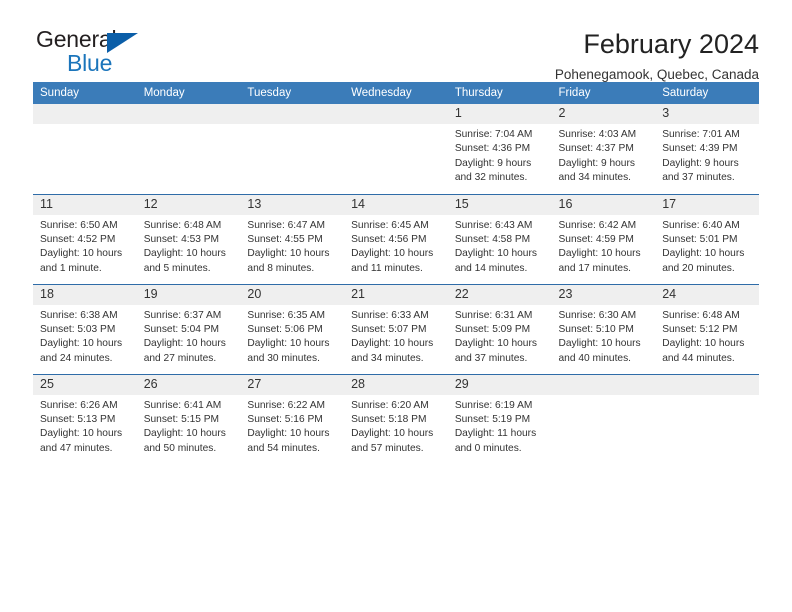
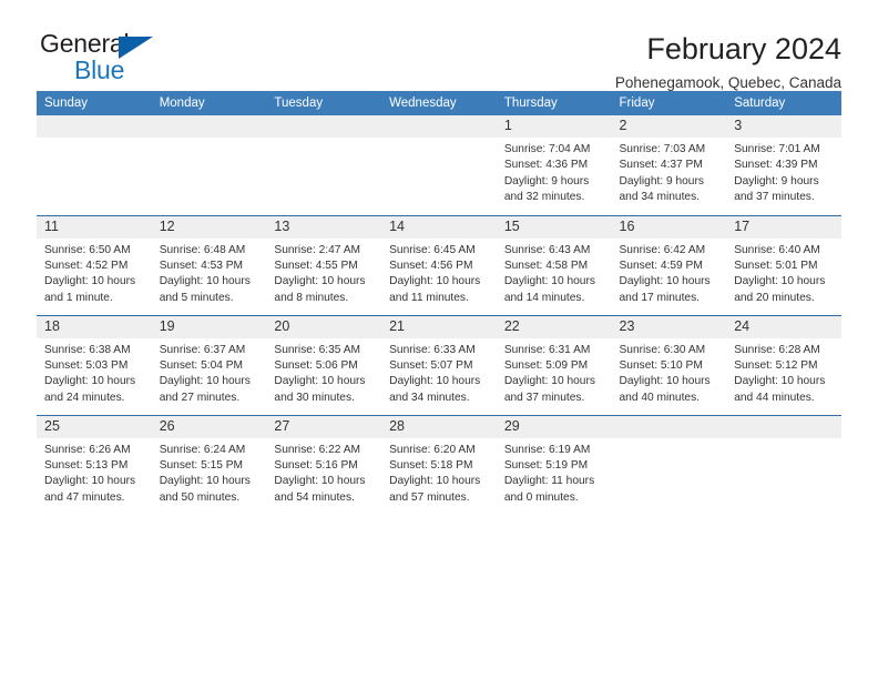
  General
  Blue
  February 2024
  Pohenegamook, Quebec, Canada
  Sunday	Monday	Tuesday	Wednesday	Thursday	Friday	Saturday
- 				1Sunrise: 7:04 AMSunset: 4:36 PMDaylight: 9 hoursand 32 minutes.	2Sunrise: 4:03 AMSunset: 4:37 PMDaylight: 9 hoursand 34 minutes.	3Sunrise: 7:01 AMSunset: 4:39 PMDaylight: 9 hoursand 37 minutes.
+ 				1Sunrise: 7:04 AMSunset: 4:36 PMDaylight: 9 hoursand 32 minutes.	2Sunrise: 7:03 AMSunset: 4:37 PMDaylight: 9 hoursand 34 minutes.	3Sunrise: 7:01 AMSunset: 4:39 PMDaylight: 9 hoursand 37 minutes.
- 11Sunrise: 6:50 AMSunset: 4:52 PMDaylight: 10 hoursand 1 minute.	12Sunrise: 6:48 AMSunset: 4:53 PMDaylight: 10 hoursand 5 minutes.	13Sunrise: 6:47 AMSunset: 4:55 PMDaylight: 10 hoursand 8 minutes.	14Sunrise: 6:45 AMSunset: 4:56 PMDaylight: 10 hoursand 11 minutes.	15Sunrise: 6:43 AMSunset: 4:58 PMDaylight: 10 hoursand 14 minutes.	16Sunrise: 6:42 AMSunset: 4:59 PMDaylight: 10 hoursand 17 minutes.	17Sunrise: 6:40 AMSunset: 5:01 PMDaylight: 10 hoursand 20 minutes.
+ 11Sunrise: 6:50 AMSunset: 4:52 PMDaylight: 10 hoursand 1 minute.	12Sunrise: 6:48 AMSunset: 4:53 PMDaylight: 10 hoursand 5 minutes.	13Sunrise: 2:47 AMSunset: 4:55 PMDaylight: 10 hoursand 8 minutes.	14Sunrise: 6:45 AMSunset: 4:56 PMDaylight: 10 hoursand 11 minutes.	15Sunrise: 6:43 AMSunset: 4:58 PMDaylight: 10 hoursand 14 minutes.	16Sunrise: 6:42 AMSunset: 4:59 PMDaylight: 10 hoursand 17 minutes.	17Sunrise: 6:40 AMSunset: 5:01 PMDaylight: 10 hoursand 20 minutes.
- 18Sunrise: 6:38 AMSunset: 5:03 PMDaylight: 10 hoursand 24 minutes.	19Sunrise: 6:37 AMSunset: 5:04 PMDaylight: 10 hoursand 27 minutes.	20Sunrise: 6:35 AMSunset: 5:06 PMDaylight: 10 hoursand 30 minutes.	21Sunrise: 6:33 AMSunset: 5:07 PMDaylight: 10 hoursand 34 minutes.	22Sunrise: 6:31 AMSunset: 5:09 PMDaylight: 10 hoursand 37 minutes.	23Sunrise: 6:30 AMSunset: 5:10 PMDaylight: 10 hoursand 40 minutes.	24Sunrise: 6:48 AMSunset: 5:12 PMDaylight: 10 hoursand 44 minutes.
+ 18Sunrise: 6:38 AMSunset: 5:03 PMDaylight: 10 hoursand 24 minutes.	19Sunrise: 6:37 AMSunset: 5:04 PMDaylight: 10 hoursand 27 minutes.	20Sunrise: 6:35 AMSunset: 5:06 PMDaylight: 10 hoursand 30 minutes.	21Sunrise: 6:33 AMSunset: 5:07 PMDaylight: 10 hoursand 34 minutes.	22Sunrise: 6:31 AMSunset: 5:09 PMDaylight: 10 hoursand 37 minutes.	23Sunrise: 6:30 AMSunset: 5:10 PMDaylight: 10 hoursand 40 minutes.	24Sunrise: 6:28 AMSunset: 5:12 PMDaylight: 10 hoursand 44 minutes.
- 25Sunrise: 6:26 AMSunset: 5:13 PMDaylight: 10 hoursand 47 minutes.	26Sunrise: 6:41 AMSunset: 5:15 PMDaylight: 10 hoursand 50 minutes.	27Sunrise: 6:22 AMSunset: 5:16 PMDaylight: 10 hoursand 54 minutes.	28Sunrise: 6:20 AMSunset: 5:18 PMDaylight: 10 hoursand 57 minutes.	29Sunrise: 6:19 AMSunset: 5:19 PMDaylight: 11 hoursand 0 minutes.
+ 25Sunrise: 6:26 AMSunset: 5:13 PMDaylight: 10 hoursand 47 minutes.	26Sunrise: 6:24 AMSunset: 5:15 PMDaylight: 10 hoursand 50 minutes.	27Sunrise: 6:22 AMSunset: 5:16 PMDaylight: 10 hoursand 54 minutes.	28Sunrise: 6:20 AMSunset: 5:18 PMDaylight: 10 hoursand 57 minutes.	29Sunrise: 6:19 AMSunset: 5:19 PMDaylight: 11 hoursand 0 minutes.
